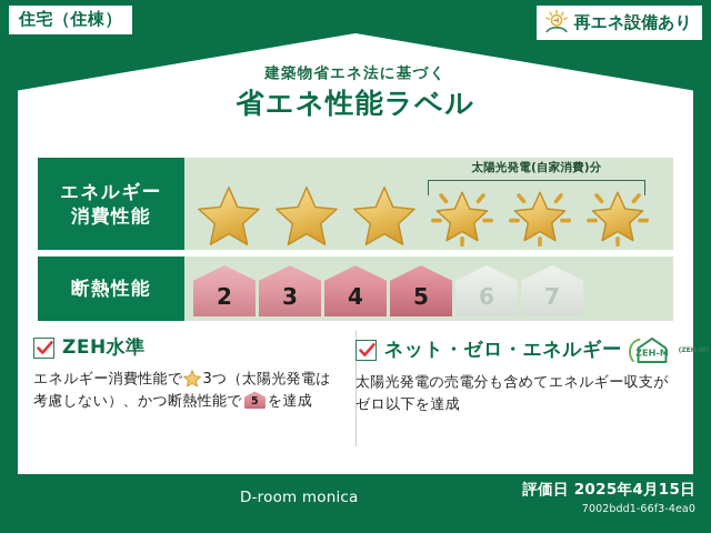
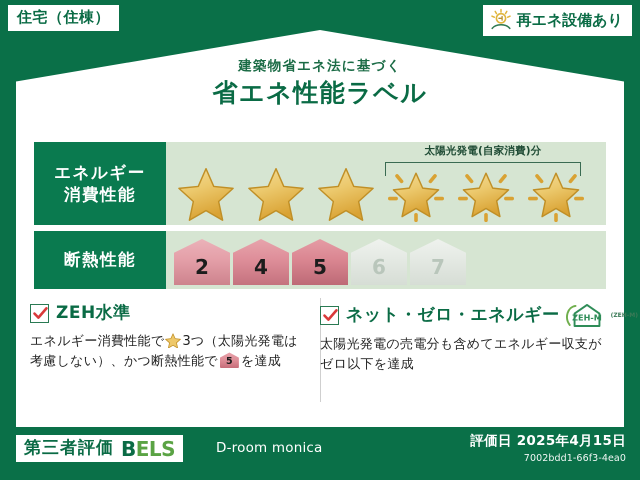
  住宅（住棟）
  再エネ設備あり
  建築物省エネ法に基づく
  省エネ性能ラベル
  エネルギー
  消費性能
  太陽光発電(自家消費)分
  断熱性能
  2
- 3
  4
  5
  6
  7
  ZEH水準
  エネルギー消費性能で 3つ（太陽光発電は考慮しない）、かつ断熱性能で
  5
  を達成
  ネット・ゼロ・エネルギー
  ZEH-M
  太陽光発電の売電分も含めてエネルギー収支がゼロ以下を達成
+ 第三者評価
+ BELS
  D-room monica
  評価日 2025年4月15日
  7002bdd1-66f3-4ea0
